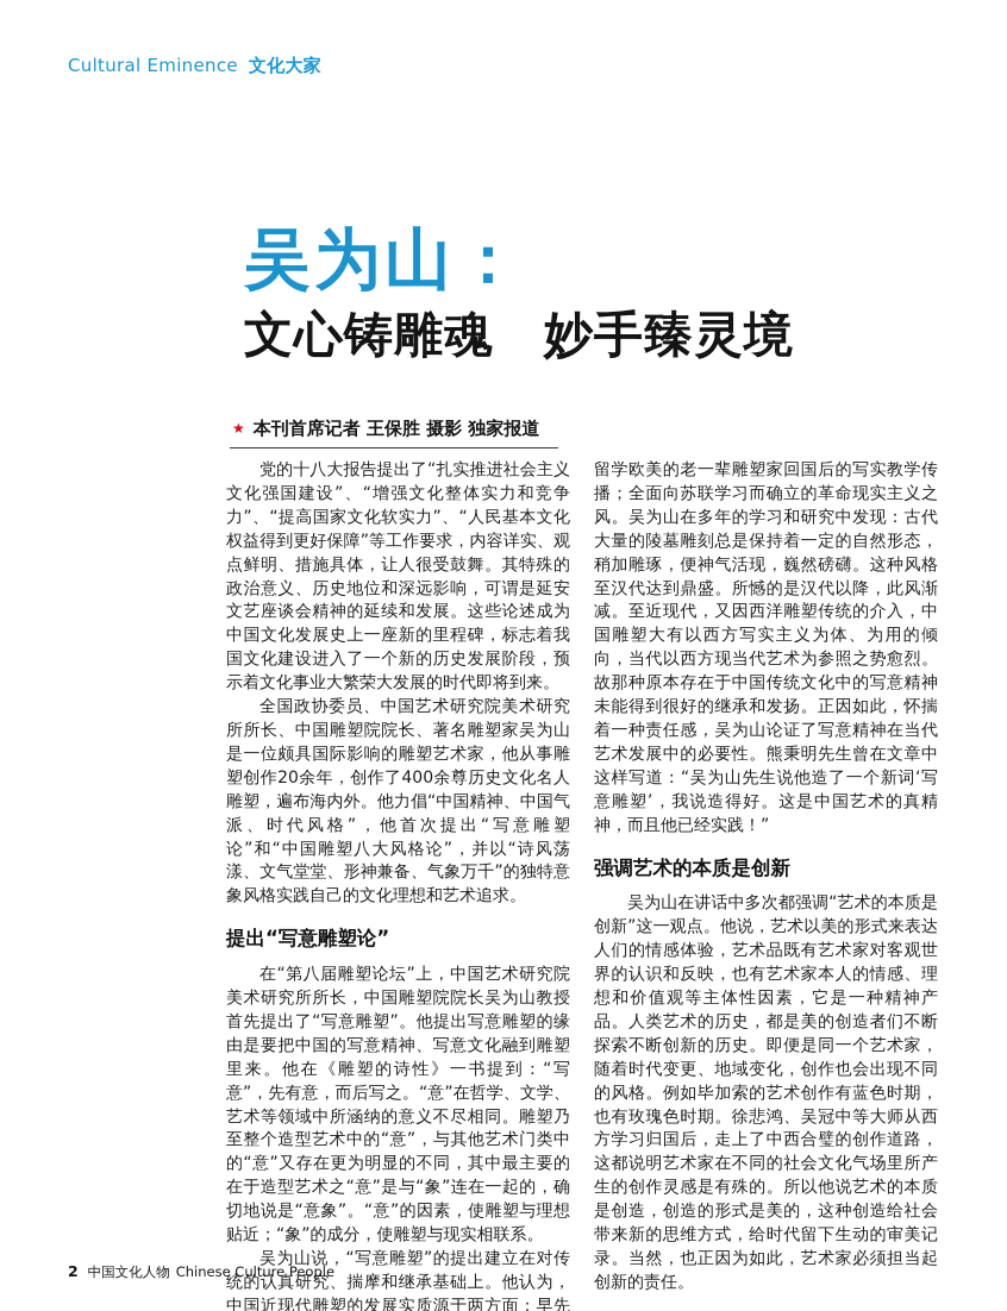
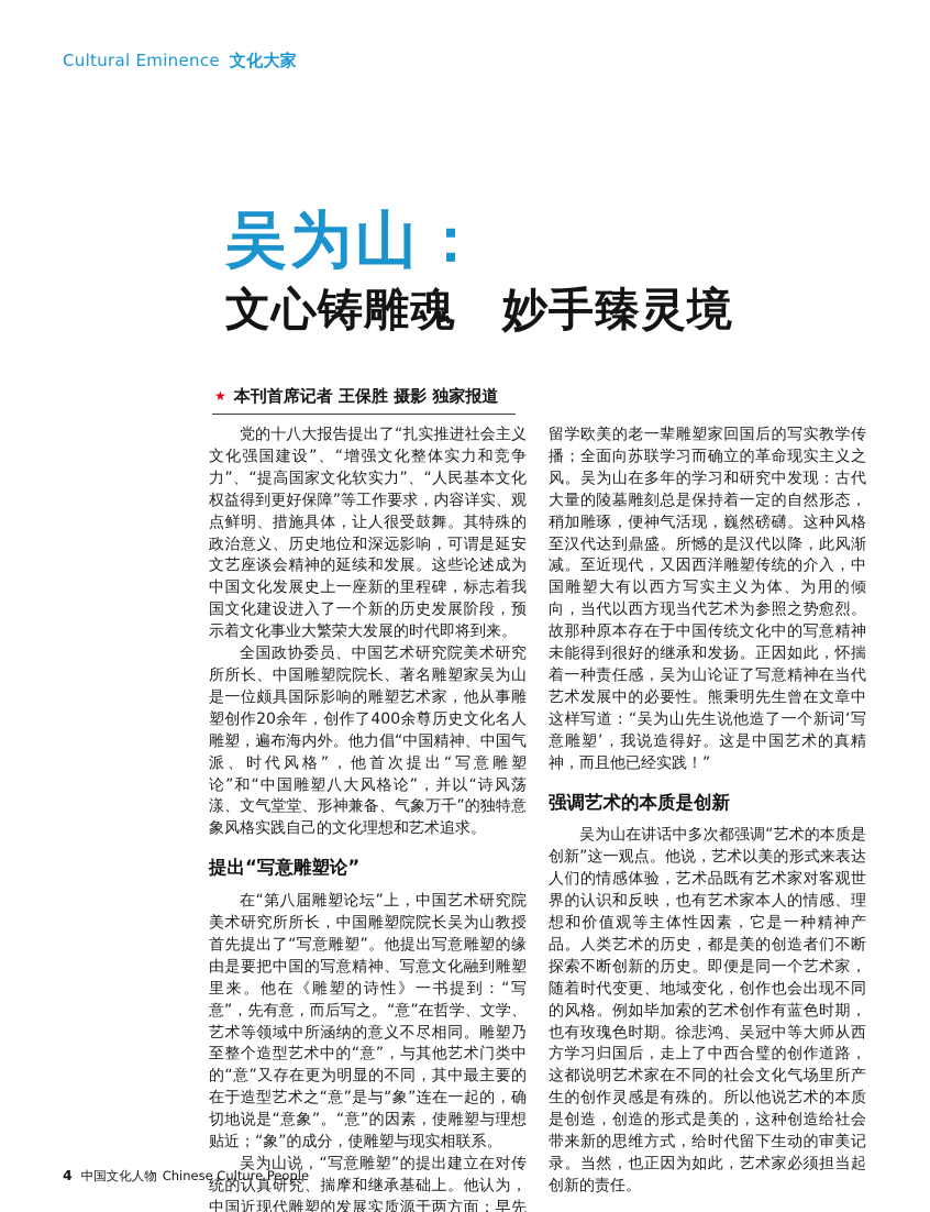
  Cultural Eminence 文化大家
  吴为山：
  文心铸雕魂 妙手臻灵境
  ★ 本刊首席记者 王保胜 摄影 独家报道
  党的十八大报告提出了“扎实推进社会主义文化强国建设”、“增强文化整体实力和竞争力”、“提高国家文化软实力”、“人民基本文化权益得到更好保障”等工作要求，内容详实、观点鲜明、措施具体，让人很受鼓舞。其特殊的政治意义、历史地位和深远影响，可谓是延安文艺座谈会精神的延续和发展。这些论述成为中国文化发展史上一座新的里程碑，标志着我国文化建设进入了一个新的历史发展阶段，预示着文化事业大繁荣大发展的时代即将到来。
  全国政协委员、中国艺术研究院美术研究所所长、中国雕塑院院长、著名雕塑家吴为山是一位颇具国际影响的雕塑艺术家，他从事雕塑创作20余年，创作了400余尊历史文化名人雕塑，遍布海内外。他力倡“中国精神、中国气派、时代风格”，他首次提出“写意雕塑论”和“中国雕塑八大风格论”，并以“诗风荡漾、文气堂堂、形神兼备、气象万千”的独特意象风格实践自己的文化理想和艺术追求。
  提出“写意雕塑论”
  在“第八届雕塑论坛”上，中国艺术研究院美术研究所所长，中国雕塑院院长吴为山教授首先提出了“写意雕塑”。他提出写意雕塑的缘由是要把中国的写意精神、写意文化融到雕塑里来。他在《雕塑的诗性》一书提到：“写意”，先有意，而后写之。“意”在哲学、文学、艺术等领域中所涵纳的意义不尽相同。雕塑乃至整个造型艺术中的“意”，与其他艺术门类中的“意”又存在更为明显的不同，其中最主要的在于造型艺术之“意”是与“象”连在一起的，确切地说是“意象”。“意”的因素，使雕塑与理想贴近；“象”的成分，使雕塑与现实相联系。
  吴为山说，“写意雕塑”的提出建立在对传统的认真研究、揣摩和继承基础上。他认为，中国近现代雕塑的发展实质源于两方面：早先留学欧美的老一辈雕塑家回国后的写实教学传播；全面向苏联学习而确立的革命现实主义之风。吴为山在多年的学习和研究中发现：古代大量的陵墓雕刻总是保持着一定的自然形态，稍加雕琢，便神气活现，巍然磅礴。这种风格至汉代达到鼎盛。所憾的是汉代以降，此风渐减。至近现代，又因西洋雕塑传统的介入，中国雕塑大有以西方写实主义为体、为用的倾向，当代以西方现当代艺术为参照之势愈烈。故那种原本存在于中国传统文化中的写意精神未能得到很好的继承和发扬。正因如此，怀揣着一种责任感，吴为山论证了写意精神在当代艺术发展中的必要性。熊秉明先生曾在文章中这样写道：“吴为山先生说他造了一个新词‘写意雕塑’，我说造得好。这是中国艺术的真精神，而且他已经实践！”
  强调艺术的本质是创新
  吴为山在讲话中多次都强调“艺术的本质是创新”这一观点。他说，艺术以美的形式来表达人们的情感体验，艺术品既有艺术家对客观世界的认识和反映，也有艺术家本人的情感、理想和价值观等主体性因素，它是一种精神产品。人类艺术的历史，都是美的创造者们不断探索不断创新的历史。即便是同一个艺术家，随着时代变更、地域变化，创作也会出现不同的风格。例如毕加索的艺术创作有蓝色时期，也有玫瑰色时期。徐悲鸿、吴冠中等大师从西方学习归国后，走上了中西合璧的创作道路，这都说明艺术家在不同的社会文化气场里所产生的创作灵感是有殊的。所以他说艺术的本质是创造，创造的形式是美的，这种创造给社会带来新的思维方式，给时代留下生动的审美记录。当然，也正因为如此，艺术家必须担当起创新的责任。
- 2 中国文化人物 Chinese Culture People
+ 4 中国文化人物 Chinese Culture People
